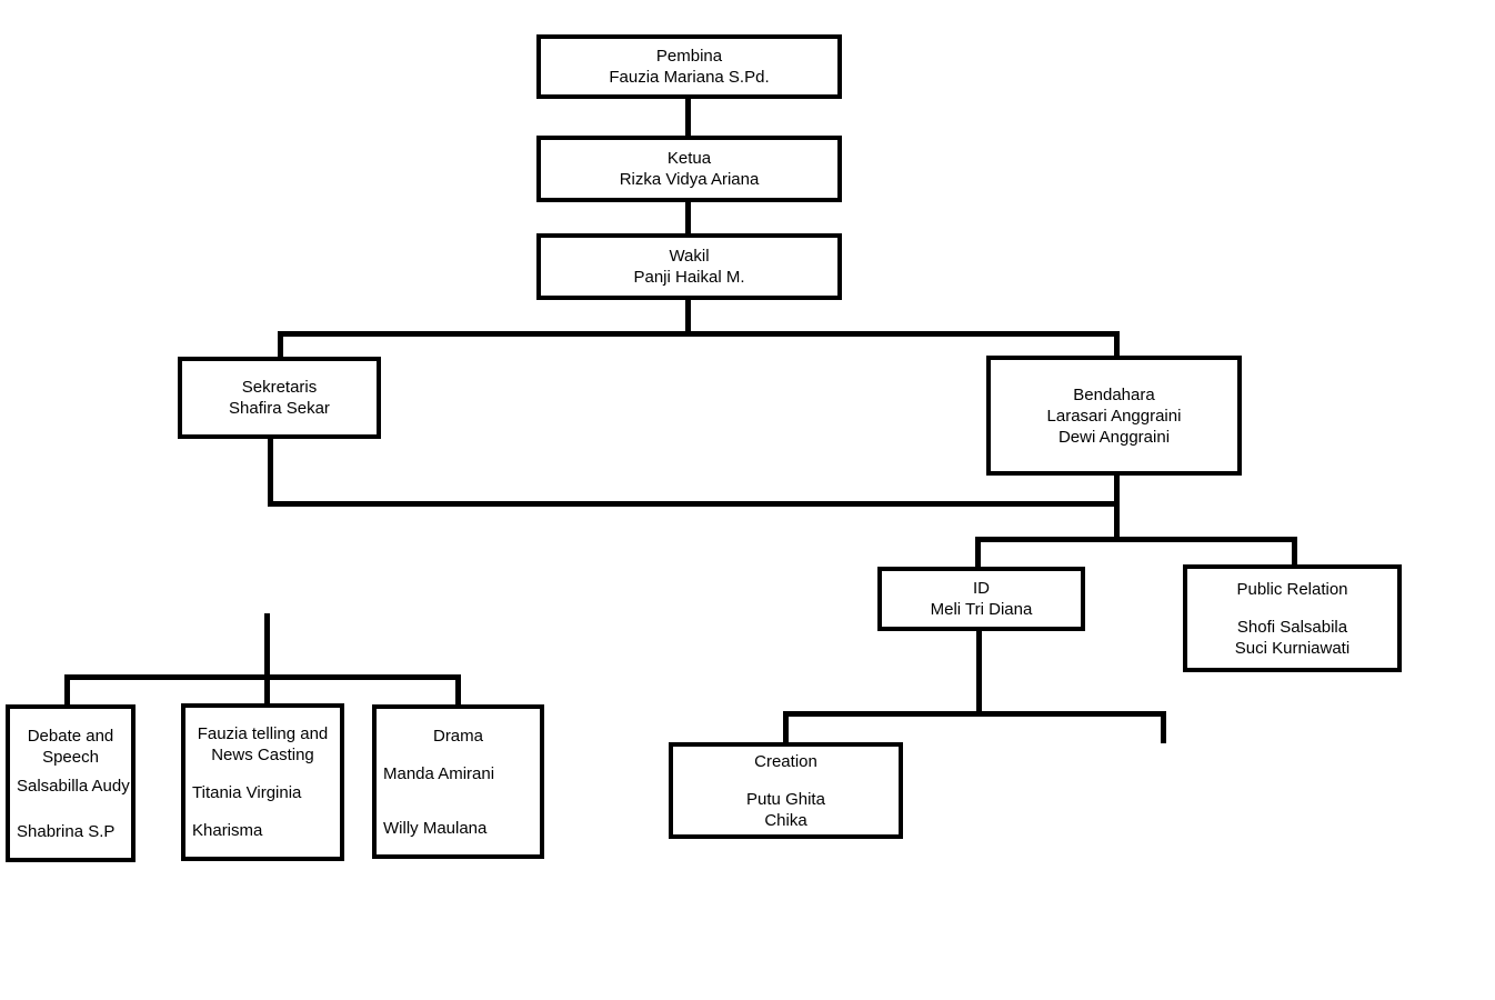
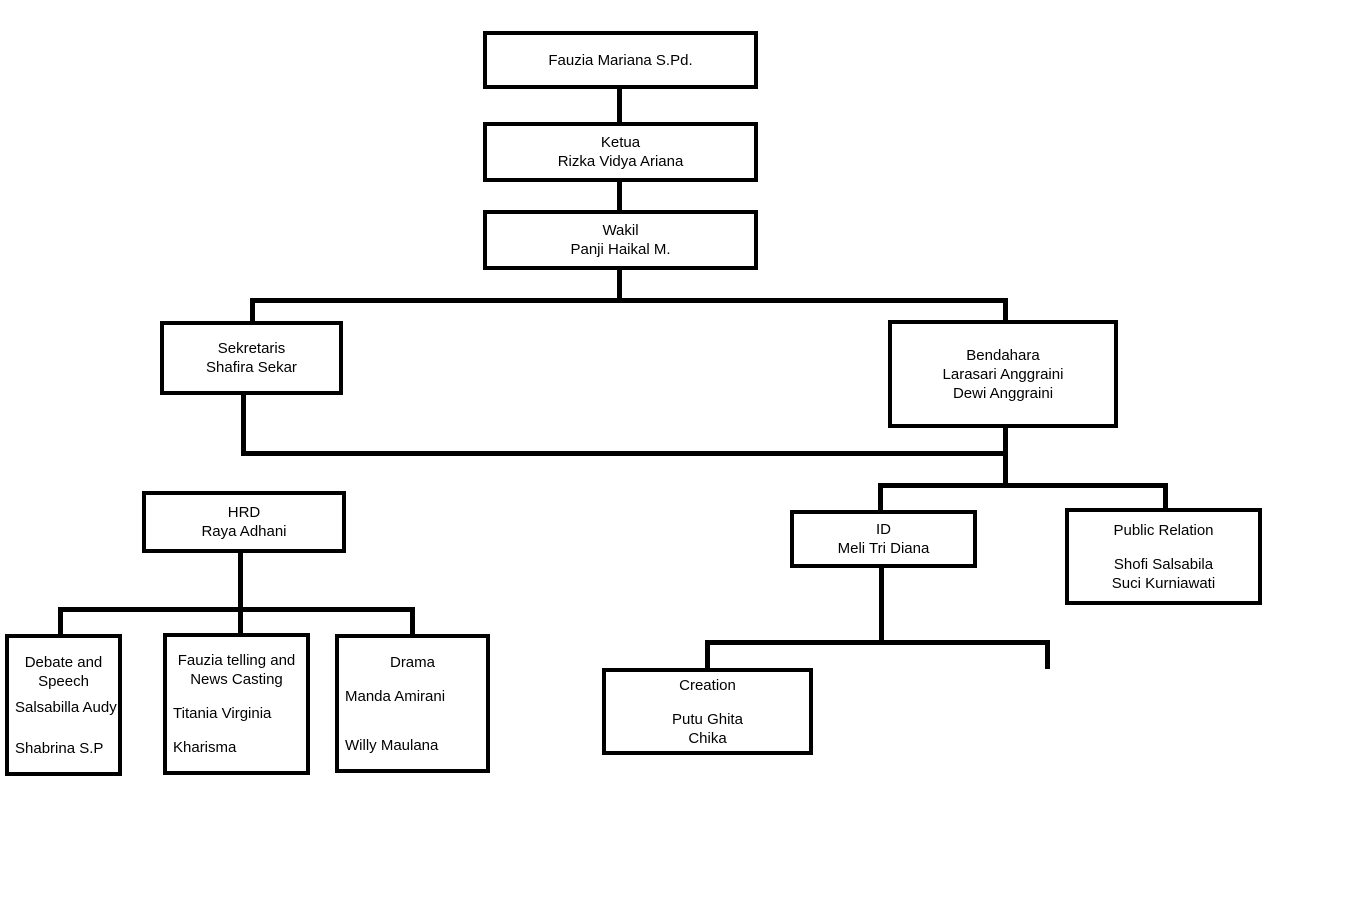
- Pembina
  Fauzia Mariana S.Pd.
  Ketua
  Rizka Vidya Ariana
  Wakil
  Panji Haikal M.
  Sekretaris
  Shafira Sekar
  Bendahara
  Larasari Anggraini
  Dewi Anggraini
+ HRD
+ Raya Adhani
  ID
  Meli Tri Diana
  Public Relation
  Shofi Salsabila
  Suci Kurniawati
  Debate and Speech
  Salsabilla Audy
  Shabrina S.P
  Fauzia telling and News Casting
  Titania Virginia
  Kharisma
  Drama
  Manda Amirani
  Willy Maulana
  Creation
  Putu Ghita
  Chika
